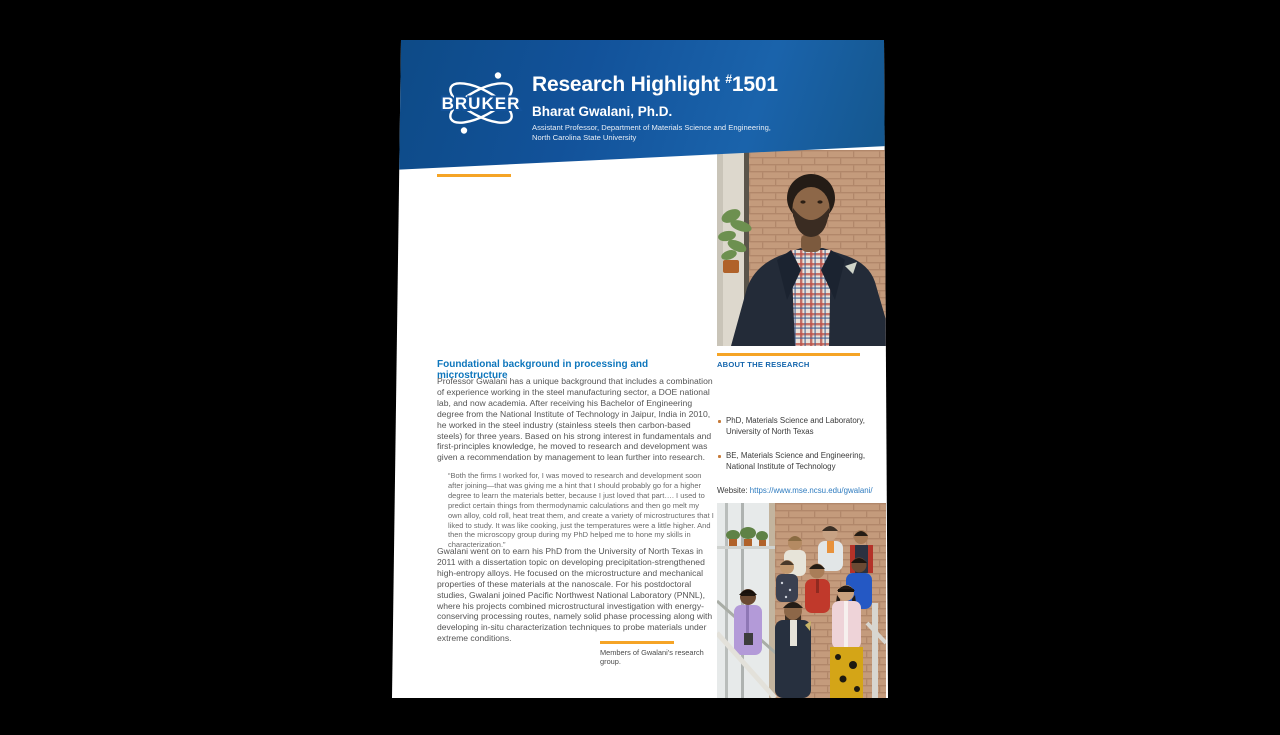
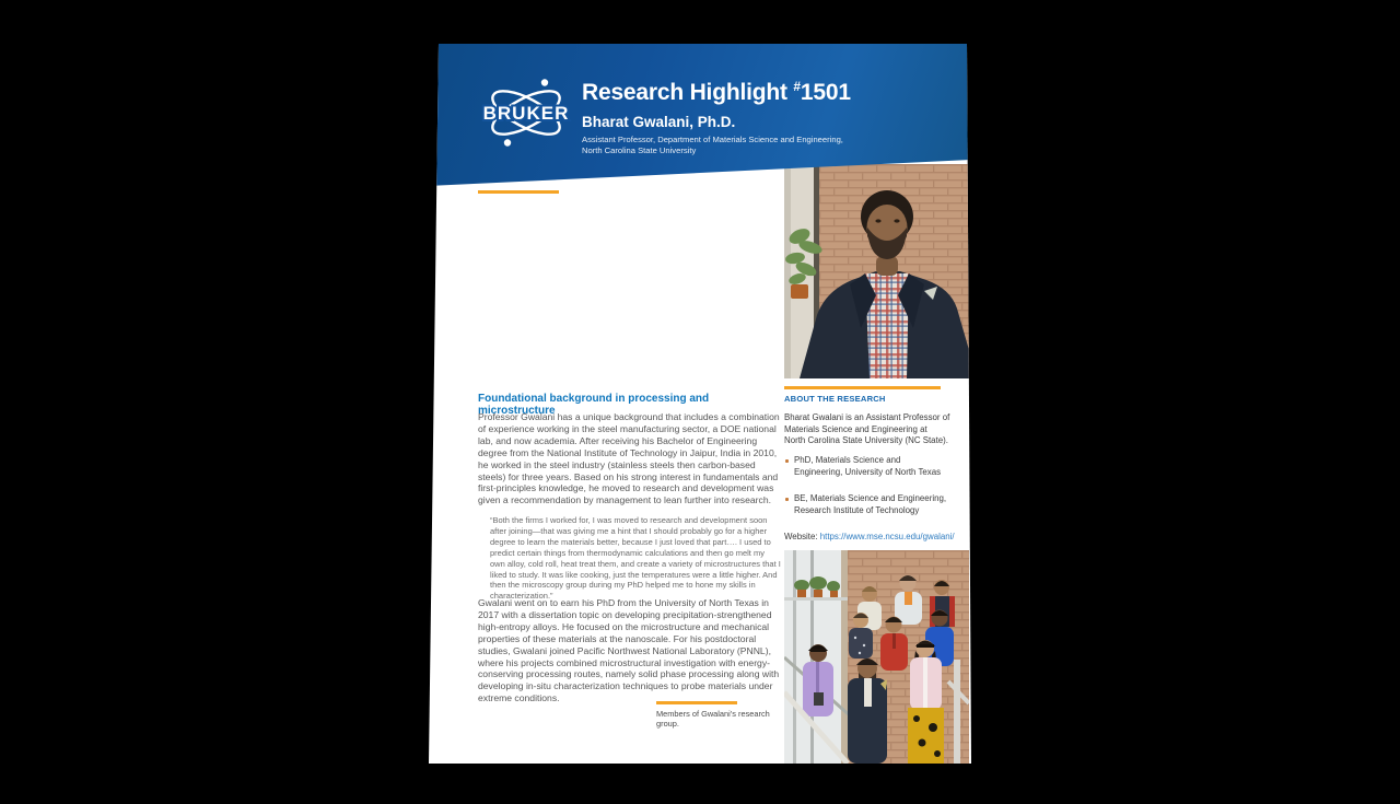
  BRUKER
  Research Highlight #1501
  Bharat Gwalani, Ph.D.
  Assistant Professor, Department of Materials Science and Engineering,
  North Carolina State University
  Foundational background in processing and microstructure
  Professor Gwalani has a unique background that includes a combination of experience working in the steel manufacturing sector, a DOE national lab, and now academia. After receiving his Bachelor of Engineering degree from the National Institute of Technology in Jaipur, India in 2010, he worked in the steel industry (stainless steels then carbon-based steels) for three years. Based on his strong interest in fundamentals and first-principles knowledge, he moved to research and development was given a recommendation by management to lean further into research.
  “Both the firms I worked for, I was moved to research and development soon after joining—that was giving me a hint that I should probably go for a higher degree to learn the materials better, because I just loved that part…. I used to predict certain things from thermodynamic calculations and then go melt my own alloy, cold roll, heat treat them, and create a variety of microstructures that I liked to study. It was like cooking, just the temperatures were a little higher. And then the microscopy group during my PhD helped me to hone my skills in characterization.”
- Gwalani went on to earn his PhD from the University of North Texas in 2011 with a dissertation topic on developing precipitation-strengthened high-entropy alloys. He focused on the microstructure and mechanical properties of these materials at the nanoscale. For his postdoctoral studies, Gwalani joined Pacific Northwest National Laboratory (PNNL), where his projects combined microstructural investigation with energy-conserving processing routes, namely solid phase processing along with developing in-situ characterization techniques to probe materials under extreme conditions.
+ Gwalani went on to earn his PhD from the University of North Texas in 2017 with a dissertation topic on developing precipitation-strengthened high-entropy alloys. He focused on the microstructure and mechanical properties of these materials at the nanoscale. For his postdoctoral studies, Gwalani joined Pacific Northwest National Laboratory (PNNL), where his projects combined microstructural investigation with energy-conserving processing routes, namely solid phase processing along with developing in-situ characterization techniques to probe materials under extreme conditions.
  Members of Gwalani’s research group.
  ABOUT THE RESEARCH
+ Bharat Gwalani is an Assistant Professor of Materials Science and Engineering at North Carolina State University (NC State).
- PhD, Materials Science and Laboratory, University of North Texas
+ PhD, Materials Science and Engineering, University of North Texas
- BE, Materials Science and Engineering, National Institute of Technology
+ BE, Materials Science and Engineering, Research Institute of Technology
  Website: https://www.mse.ncsu.edu/gwalani/
